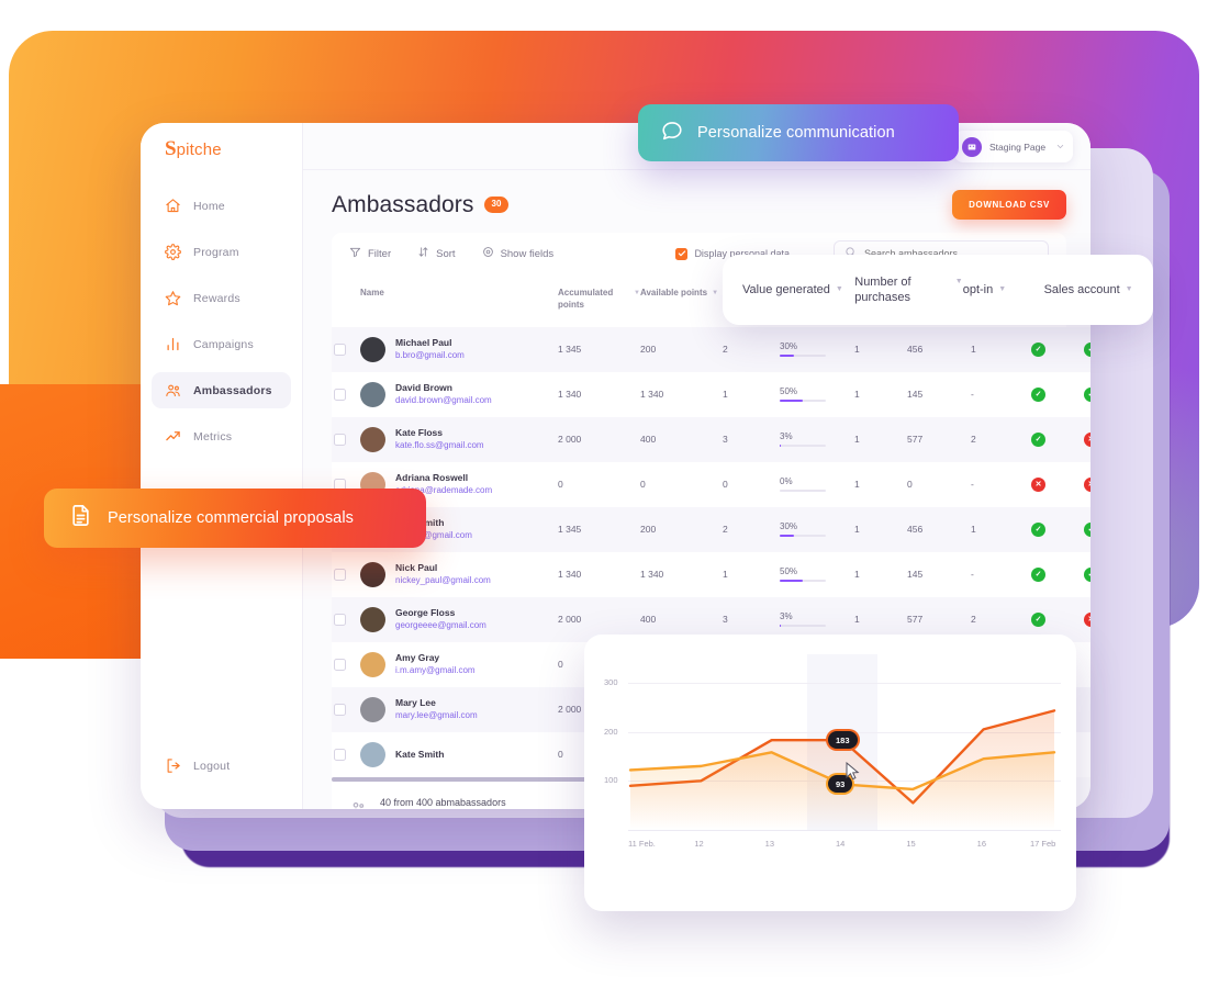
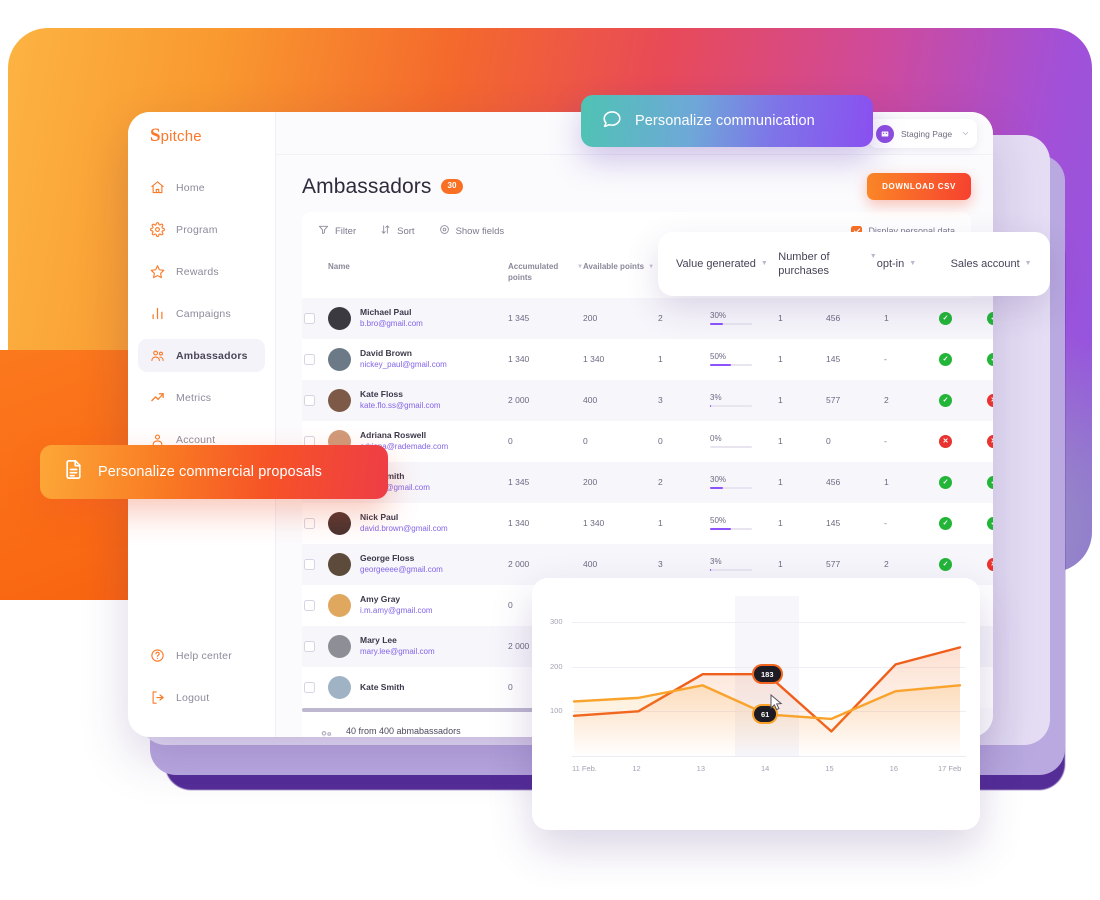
  S
  pitche
  Home
  Program
  Rewards
  Campaigns
  Ambassadors
  Metrics
+ Account
+ Help center
  Logout
  Staging Page
  Ambassadors
  30
  DOWNLOAD CSV
  Filter
  Sort
  Show fields
  Display personal data
- Search ambassadors
  	Name	Accumulated points	Available points
  	Michael Paulb.bro@gmail.com	1 345	200	2	30%	1	456	1
- 	David Browndavid.brown@gmail.com	1 340	1 340	1	50%	1	145	-
+ 	David Brownnickey_paul@gmail.com	1 340	1 340	1	50%	1	145	-
  	Kate Flosskate.flo.ss@gmail.com	2 000	400	3	3%	1	577	2
  	Adriana Roswella@rademade.com	0	0	0	0%	1	0	-
- 	Nick Paulnickey_paul@gmail.com	1 340	1 340	1	50%	1	145	-
+ 	Nick Pauldavid.brown@gmail.com	1 340	1 340	1	50%	1	145	-
  	George Flossgeorgeeee@gmail.com	2 000	400	3	3%	1	577	2
  	Amy Grayi.m.amy@gmail.com	0
  	Mary Leemary.lee@gmail.com	2 000
  	Kate Smith	0
  40 from 400 abmabassadors
  Value generated
  Number of purchases
  opt-in
  Sales account
  Personalize communication
  Personalize commercial proposals
  100
  200
  300
  11 Feb.
  12
  13
  14
  15
  16
  17 Feb
  183
- 93
+ 61
